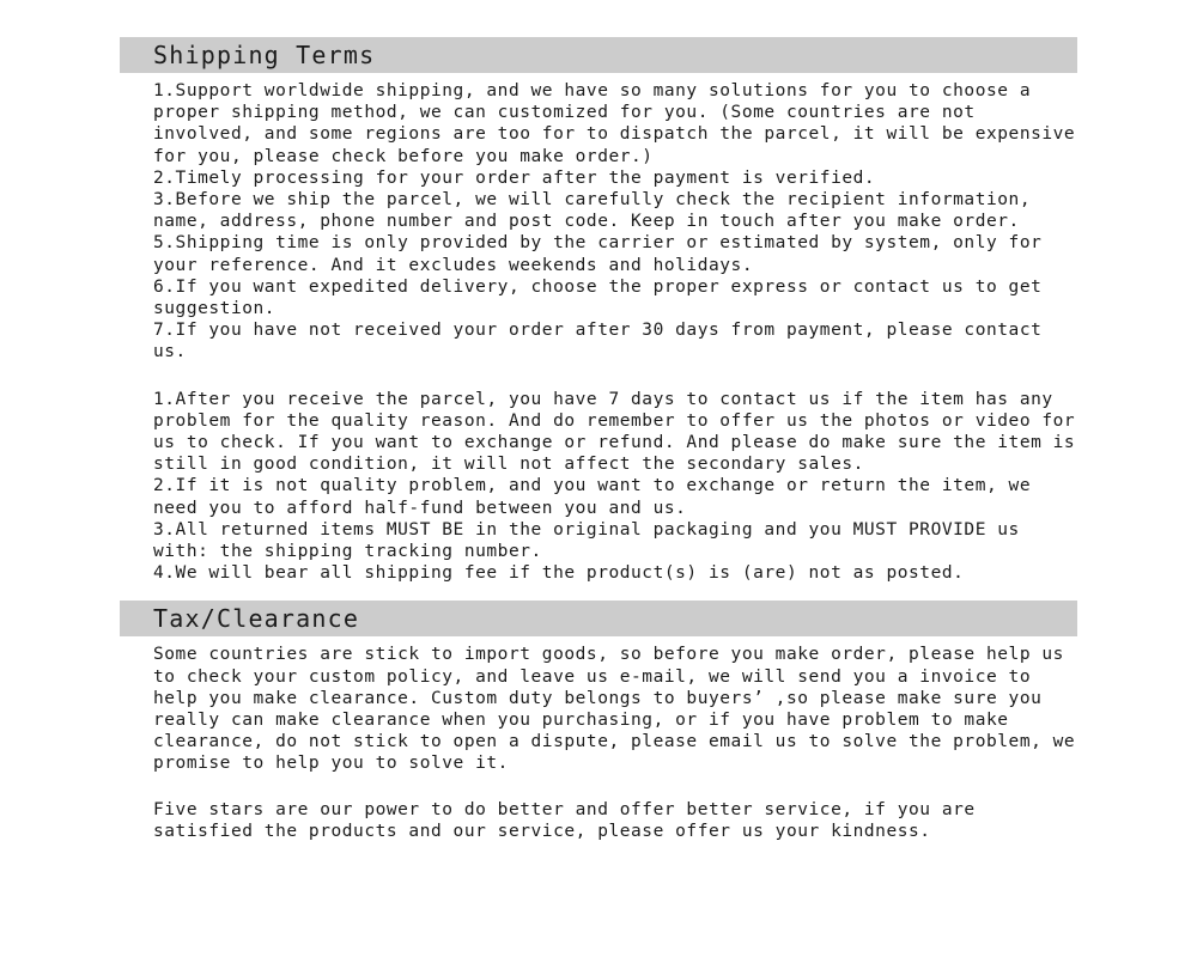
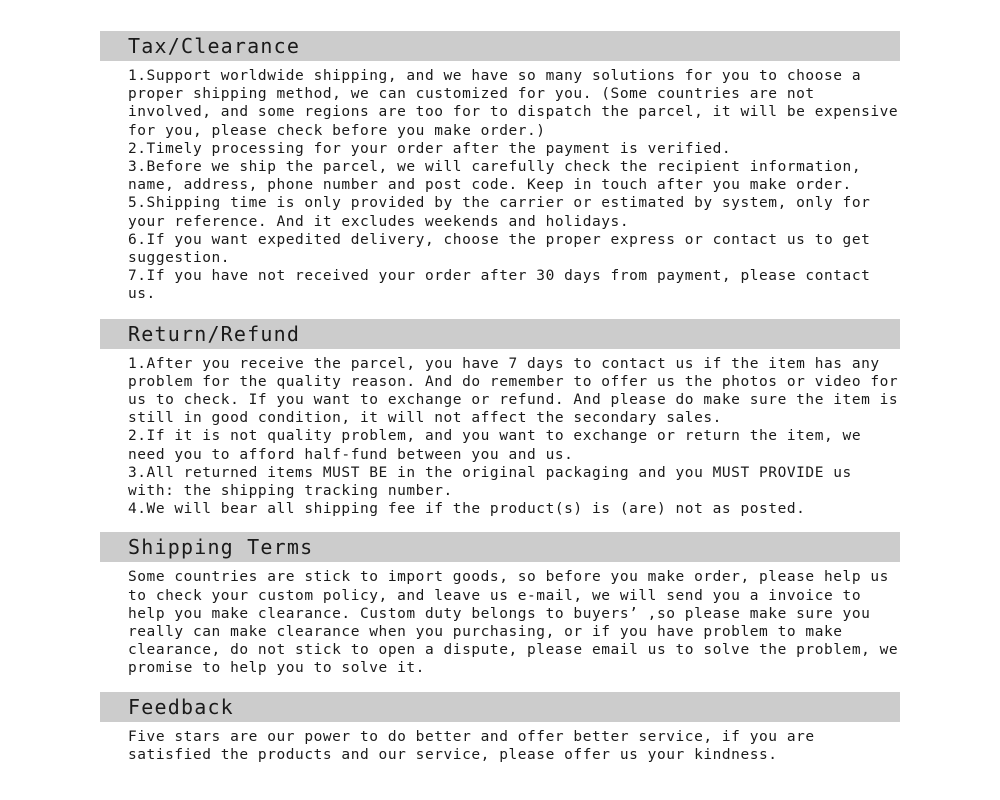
- Shipping Terms
+ Tax/Clearance
  1.Support worldwide shipping, and we have so many solutions for you to choose a proper shipping method, we can customized for you. (Some countries are not involved, and some regions are too for to dispatch the parcel, it will be expensive for you, please check before you make order.)
  2.Timely processing for your order after the payment is verified.
  3.Before we ship the parcel, we will carefully check the recipient information, name, address, phone number and post code. Keep in touch after you make order.
  5.Shipping time is only provided by the carrier or estimated by system, only for your reference. And it excludes weekends and holidays.
  6.If you want expedited delivery, choose the proper express or contact us to get suggestion.
  7.If you have not received your order after 30 days from payment, please contact us.
+ Return/Refund
  1.After you receive the parcel, you have 7 days to contact us if the item has any problem for the quality reason. And do remember to offer us the photos or video for us to check. If you want to exchange or refund. And please do make sure the item is still in good condition, it will not affect the secondary sales.
  2.If it is not quality problem, and you want to exchange or return the item, we need you to afford half-fund between you and us.
  3.All returned items MUST BE in the original packaging and you MUST PROVIDE us with: the shipping tracking number.
  4.We will bear all shipping fee if the product(s) is (are) not as posted.
- Tax/Clearance
+ Shipping Terms
  Some countries are stick to import goods, so before you make order, please help us to check your custom policy, and leave us e-mail, we will send you a invoice to help you make clearance. Custom duty belongs to buyers’ ,so please make sure you really can make clearance when you purchasing, or if you have problem to make clearance, do not stick to open a dispute, please email us to solve the problem, we promise to help you to solve it.
+ Feedback
  Five stars are our power to do better and offer better service, if you are satisfied the products and our service, please offer us your kindness.
